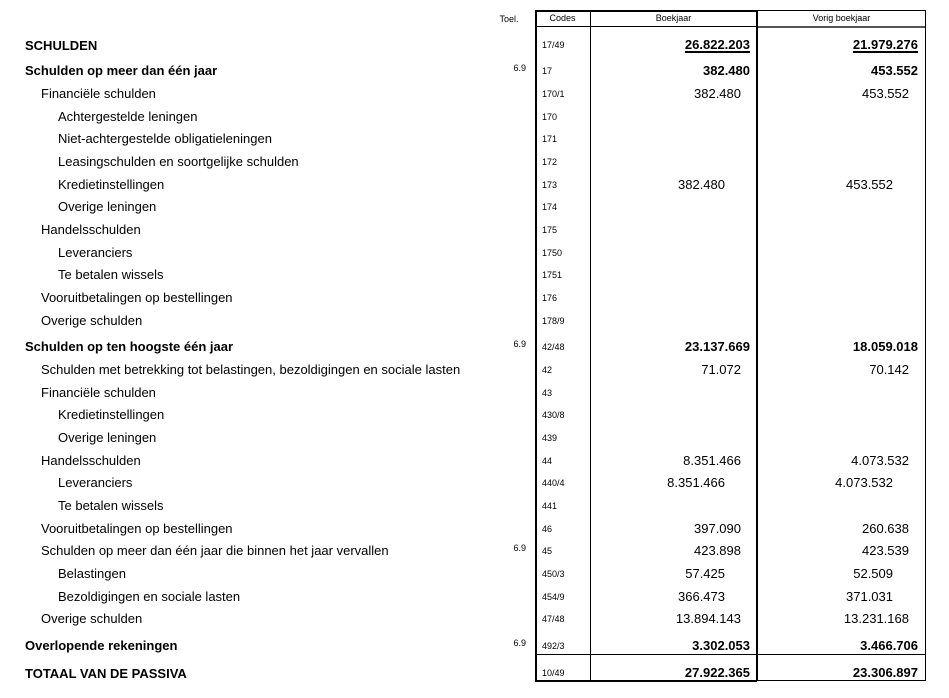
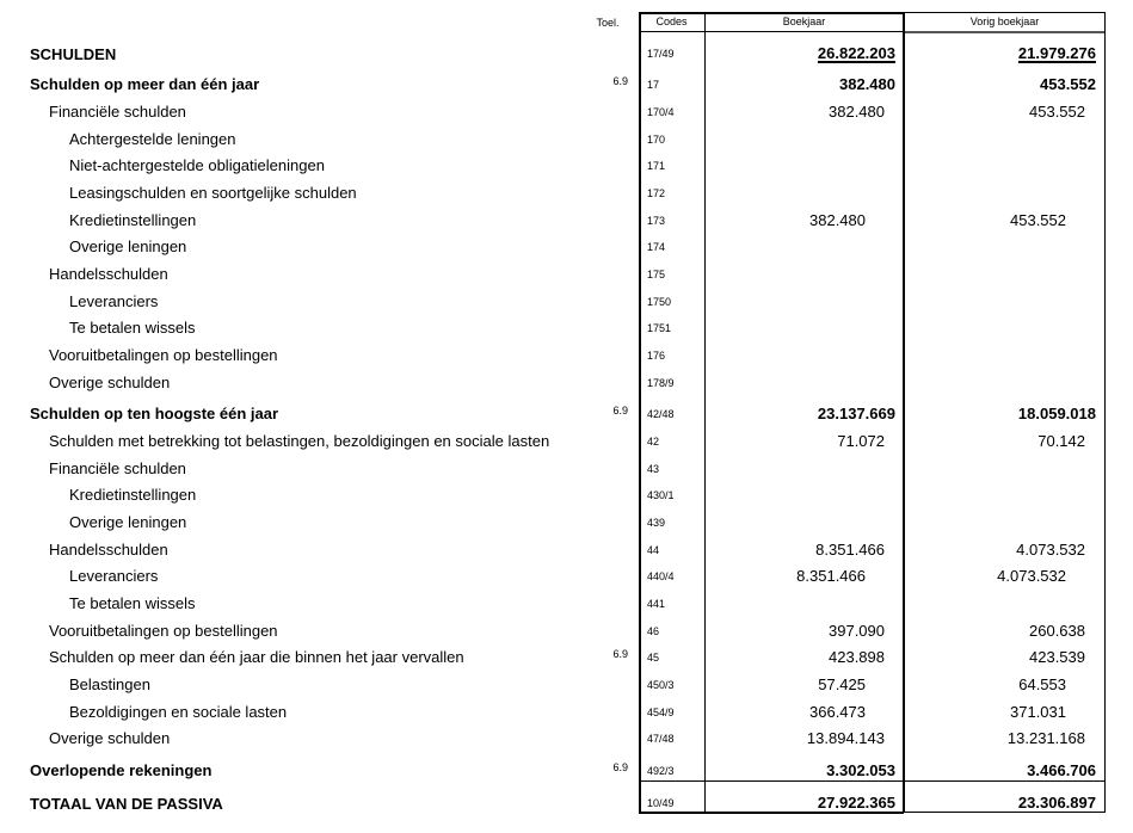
  Toel.
  Codes
  Boekjaar
  Vorig boekjaar
  SCHULDEN
  17/49
  26.822.203
  21.979.276
  Schulden op meer dan één jaar
  6.9
  17
  382.480
  453.552
  Financiële schulden
- 170/1
+ 170/4
  382.480
  453.552
  Achtergestelde leningen
  170
  Niet-achtergestelde obligatieleningen
  171
  Leasingschulden en soortgelijke schulden
  172
  Kredietinstellingen
  173
  382.480
  453.552
  Overige leningen
  174
  Handelsschulden
  175
  Leveranciers
  1750
  Te betalen wissels
  1751
  Vooruitbetalingen op bestellingen
  176
  Overige schulden
  178/9
  Schulden op ten hoogste één jaar
  6.9
  42/48
  23.137.669
  18.059.018
  Schulden met betrekking tot belastingen, bezoldigingen en sociale lasten
  42
  71.072
  70.142
  Financiële schulden
  43
  Kredietinstellingen
- 430/8
+ 430/1
  Overige leningen
  439
  Handelsschulden
  44
  8.351.466
  4.073.532
  Leveranciers
  440/4
  8.351.466
  4.073.532
  Te betalen wissels
  441
  Vooruitbetalingen op bestellingen
  46
  397.090
  260.638
  Schulden op meer dan één jaar die binnen het jaar vervallen
  6.9
  45
  423.898
  423.539
  Belastingen
  450/3
  57.425
- 52.509
+ 64.553
  Bezoldigingen en sociale lasten
  454/9
  366.473
  371.031
  Overige schulden
  47/48
  13.894.143
  13.231.168
  Overlopende rekeningen
  6.9
  492/3
  3.302.053
  3.466.706
  TOTAAL VAN DE PASSIVA
  10/49
  27.922.365
  23.306.897
